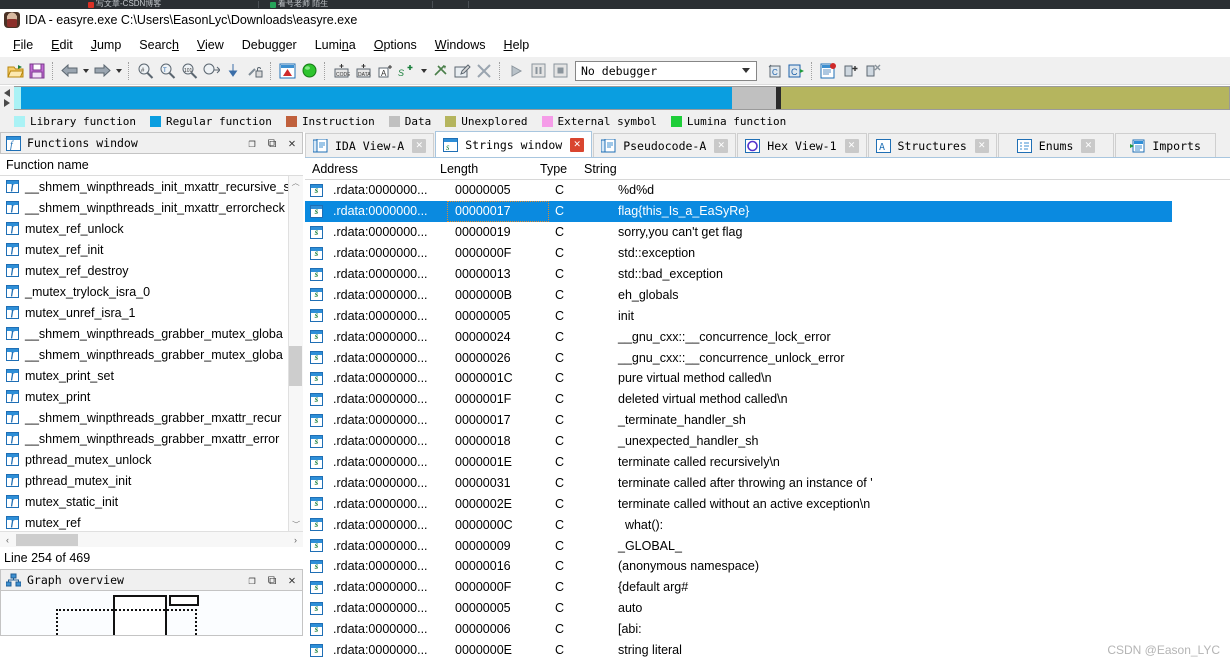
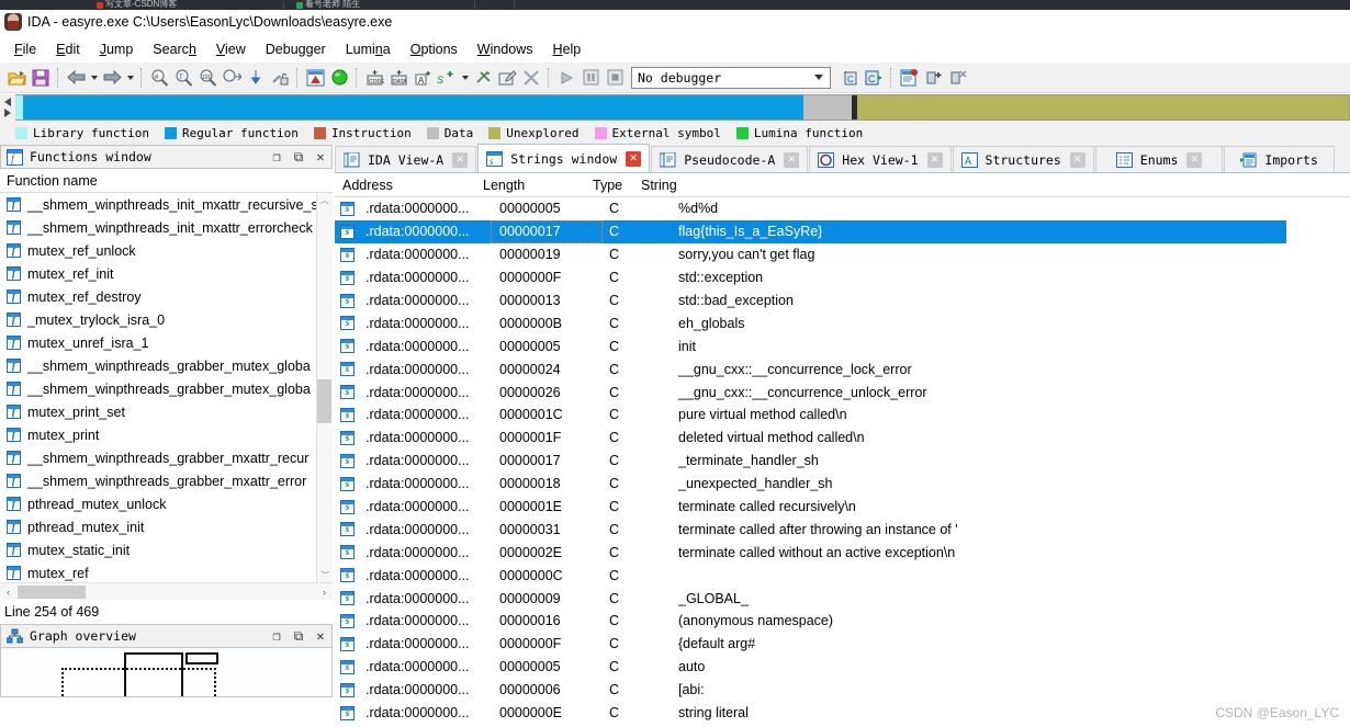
  写文章-CSDN博客
  看号老师 陌生
  IDA - easyre.exe C:\Users\EasonLyc\Downloads\easyre.exe
  File
  Edit
  Jump
  Search
  View
  Debugger
  Lumina
  Options
  Windows
  Help
  A
  S
  No debugger
  C
  C
  Library function
  Regular function
  Instruction
  Data
  Unexplored
  External symbol
  Lumina function
  f
  Functions window
  ❐
  ⧉
  ✕
  Function name
  f
  __shmem_winpthreads_init_mxattr_recursive_s
  f
  __shmem_winpthreads_init_mxattr_errorcheck
  f
  mutex_ref_unlock
  f
  mutex_ref_init
  f
  mutex_ref_destroy
  f
  _mutex_trylock_isra_0
  f
  mutex_unref_isra_1
  f
  __shmem_winpthreads_grabber_mutex_globa
  f
  __shmem_winpthreads_grabber_mutex_globa
  f
  mutex_print_set
  f
  mutex_print
  f
  __shmem_winpthreads_grabber_mxattr_recur
  f
  __shmem_winpthreads_grabber_mxattr_error
  f
  pthread_mutex_unlock
  f
  pthread_mutex_init
  f
  mutex_static_init
  f
  mutex_ref
  ︿
  ﹀
  ‹
  ›
  Line 254 of 469
  Graph overview
  ❐
  ⧉
  ✕
  IDA View-A
  ✕
  s
  Strings window
  ✕
  Pseudocode-A
  ✕
  Hex View-1
  ✕
  A
  Structures
  ✕
  Enums
  ✕
  Imports
  Address
  Length
  Type
  String
  s
  .rdata:0000000...
  00000005
  C
  %d%d
  s
  .rdata:0000000...
  00000017
  C
  flag{this_Is_a_EaSyRe}
  s
  .rdata:0000000...
  00000019
  C
  sorry,you can't get flag
  s
  .rdata:0000000...
  0000000F
  C
  std::exception
  s
  .rdata:0000000...
  00000013
  C
  std::bad_exception
  s
  .rdata:0000000...
  0000000B
  C
  eh_globals
  s
  .rdata:0000000...
  00000005
  C
  init
  s
  .rdata:0000000...
  00000024
  C
  __gnu_cxx::__concurrence_lock_error
  s
  .rdata:0000000...
  00000026
  C
  __gnu_cxx::__concurrence_unlock_error
  s
  .rdata:0000000...
  0000001C
  C
  pure virtual method called\n
  s
  .rdata:0000000...
  0000001F
  C
  deleted virtual method called\n
  s
  .rdata:0000000...
  00000017
  C
  _terminate_handler_sh
  s
  .rdata:0000000...
  00000018
  C
  _unexpected_handler_sh
  s
  .rdata:0000000...
  0000001E
  C
  terminate called recursively\n
  s
  .rdata:0000000...
  00000031
  C
  terminate called after throwing an instance of '
  s
  .rdata:0000000...
  0000002E
  C
  terminate called without an active exception\n
  s
  .rdata:0000000...
  0000000C
  C
- what():
  s
  .rdata:0000000...
  00000009
  C
  _GLOBAL_
  s
  .rdata:0000000...
  00000016
  C
  (anonymous namespace)
  s
  .rdata:0000000...
  0000000F
  C
  {default arg#
  s
  .rdata:0000000...
  00000005
  C
  auto
  s
  .rdata:0000000...
  00000006
  C
  [abi:
  s
  .rdata:0000000...
  0000000E
  C
  string literal
  CSDN @Eason_LYC
